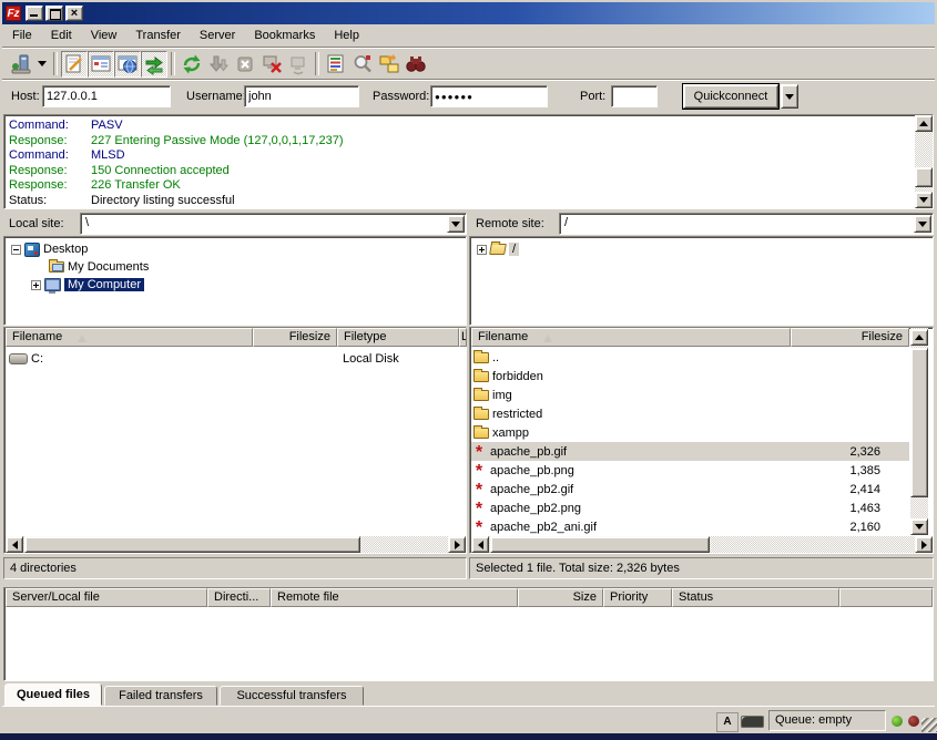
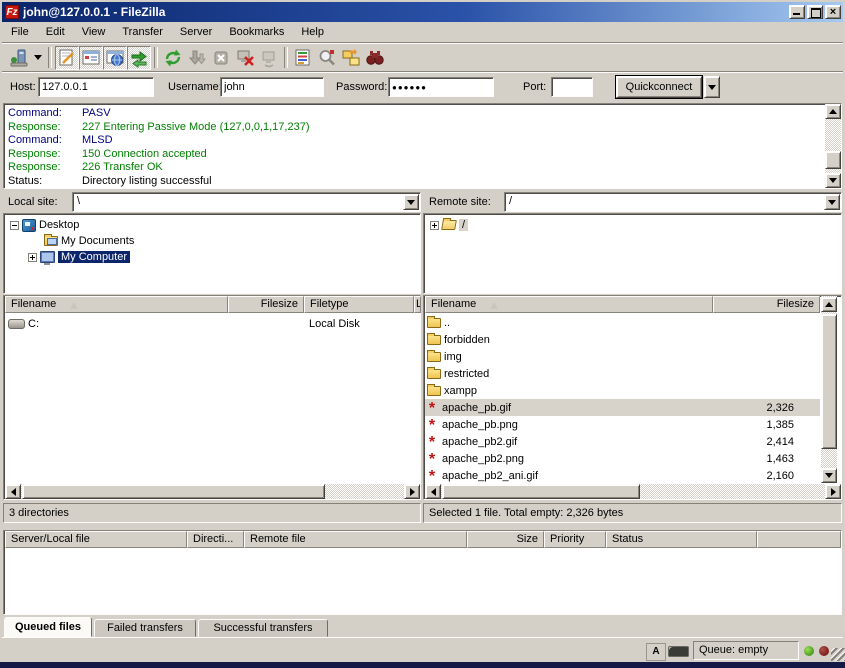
  Fz
+ john@127.0.0.1 - FileZilla
  ×
  File
  Edit
  View
  Transfer
  Server
  Bookmarks
  Help
  Host:
  127.0.0.1
  Username
  john
  Password:
  ●●●●●●
  Port:
  Quickconnect
  Command: PASV
  Response: 227 Entering Passive Mode (127,0,0,1,17,237)
  Command: MLSD
  Response: 150 Connection accepted
  Response: 226 Transfer OK
  Status: Directory listing successful
  Local site:
  \
  Remote site:
  /
  Desktop
  My Documents
  My Computer
  /
  Filename
  Filesize
  Filetype
  L
  C:
  Local Disk
- 4 directories
+ 3 directories
  Filename
  Filesize
  ..
  forbidden
  img
  restricted
  xampp
  *
  apache_pb.gif
  2,326
  *
  apache_pb.png
  1,385
  *
  apache_pb2.gif
  2,414
  *
  apache_pb2.png
  1,463
  *
  apache_pb2_ani.gif
  2,160
- Selected 1 file. Total size: 2,326 bytes
+ Selected 1 file. Total empty: 2,326 bytes
  Server/Local file
  Directi...
  Remote file
  Size
  Priority
  Status
  Queued files
  Failed transfers
  Successful transfers
  A
  Queue: empty
